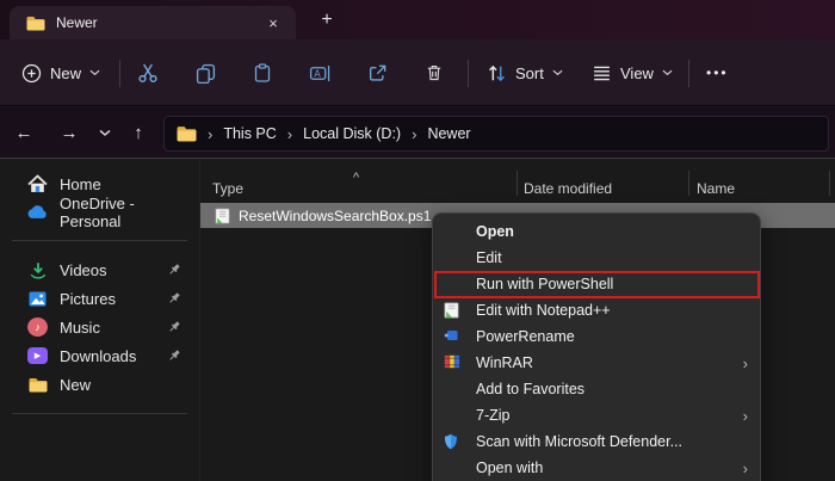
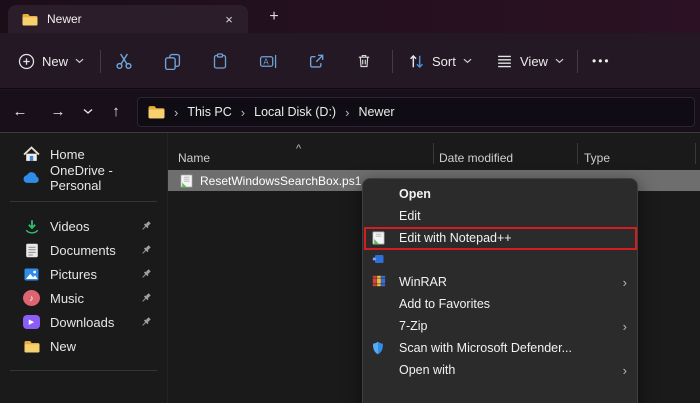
  Newer
  ×
  +
  New
  A
  Sort
  View
  •••
  ←
  →
  ↑
  ›
  This PC
  ›
  Local Disk (D:)
  ›
  Newer
  Home
  OneDrive - Personal
  Videos
+ Documents
  Pictures
  ♪
  Music
  Downloads
  New
- Type
+ Name
  ^
  Date modified
- Name
+ Type
  ResetWindowsSearchBox.ps1
  Open
  Edit
- Run with PowerShell
  Edit with Notepad++
- PowerRename
  WinRAR
  ›
  Add to Favorites
  7-Zip
  ›
  Scan with Microsoft Defender...
  Open with
  ›
